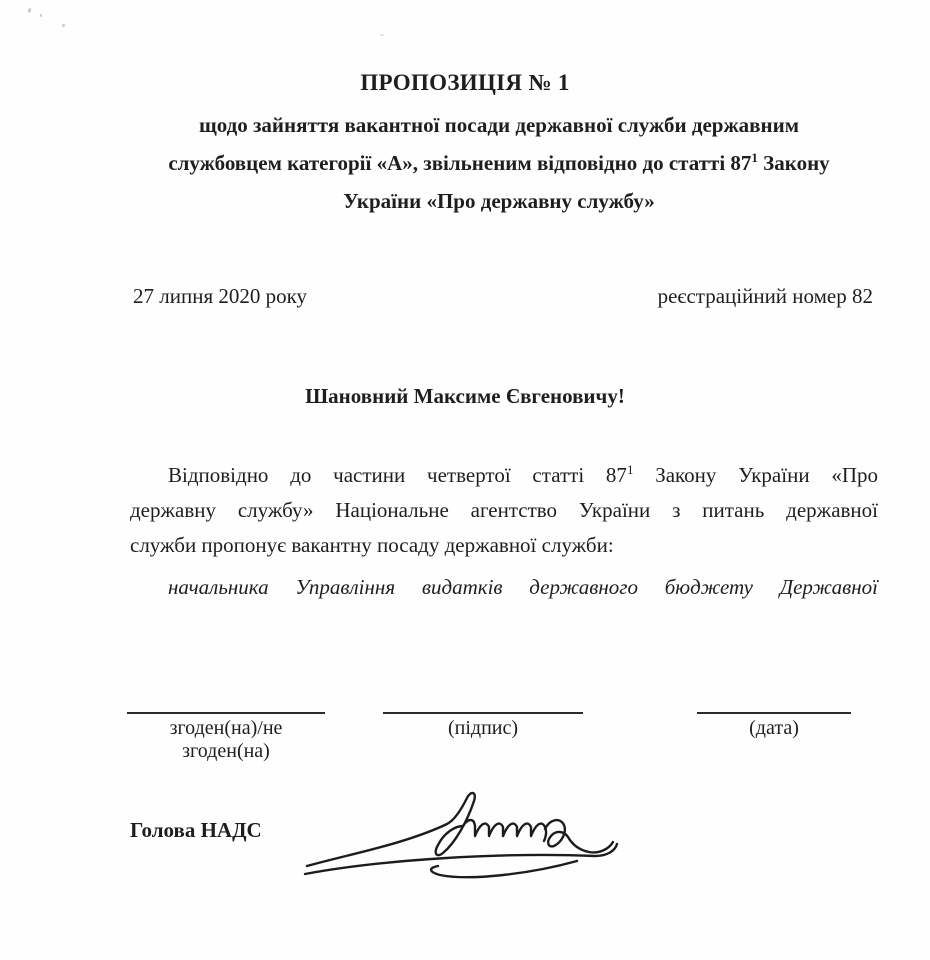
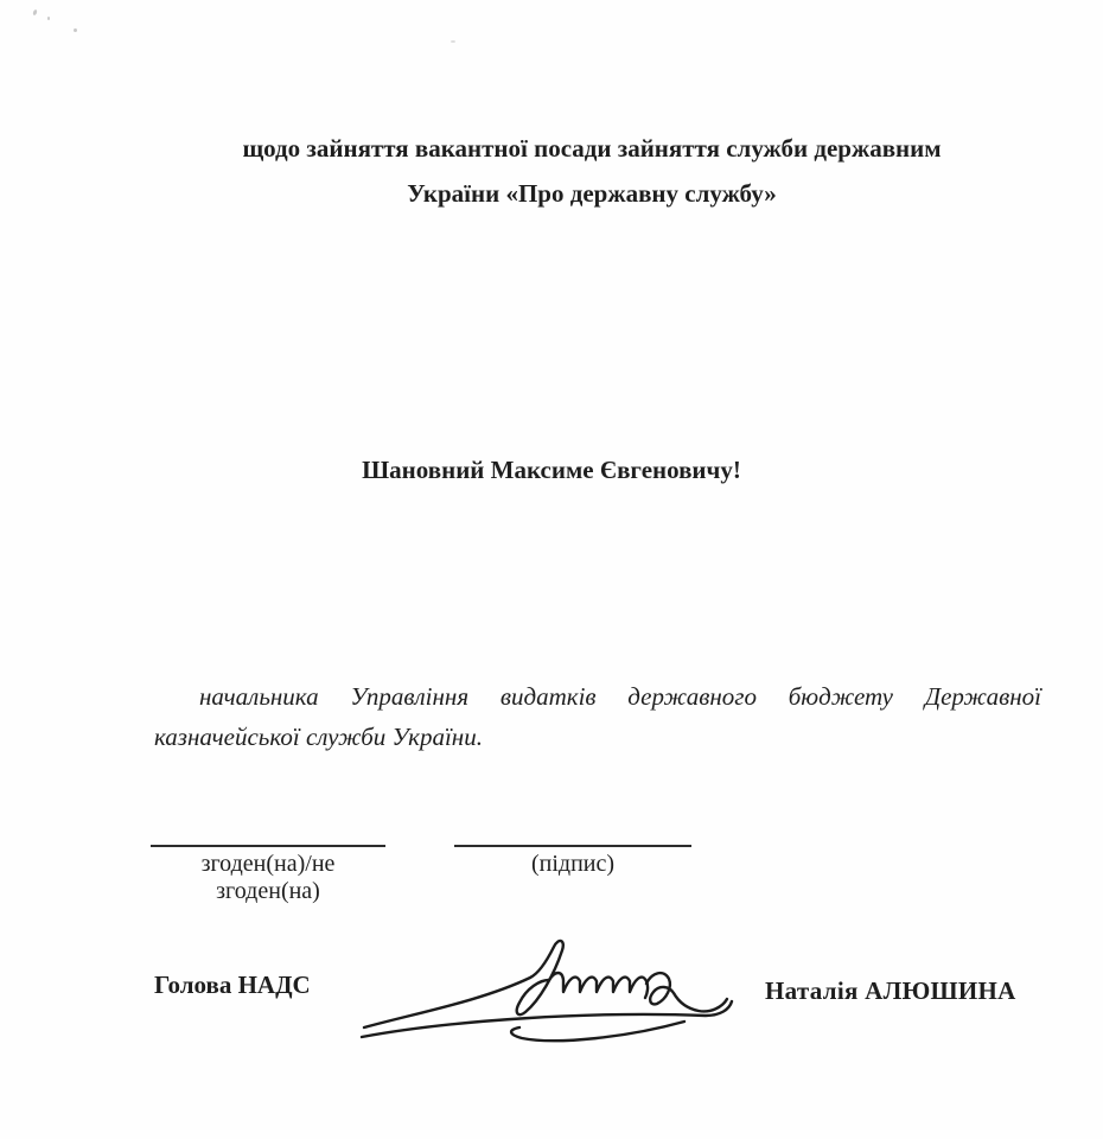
- ПРОПОЗИЦІЯ № 1
- щодо зайняття вакантної посади державної служби державним
+ щодо зайняття вакантної посади зайняття служби державним
- службовцем категорії «А», звільненим відповідно до статті 871 Закону
  України «Про державну службу»
- 27 липня 2020 року
- реєстраційний номер 82
  Шановний Максиме Євгеновичу!
- Відповідно до частини четвертої статті 871 Закону України «Про
- державну службу» Національне агентство України з питань державної
- служби пропонує вакантну посаду державної служби:
  начальника Управління видатків державного бюджету Державної
+ казначейської служби України.
  згоден(на)/не згоден(на)
  (підпис)
- (дата)
  Голова НАДС
+ Наталія АЛЮШИНА
